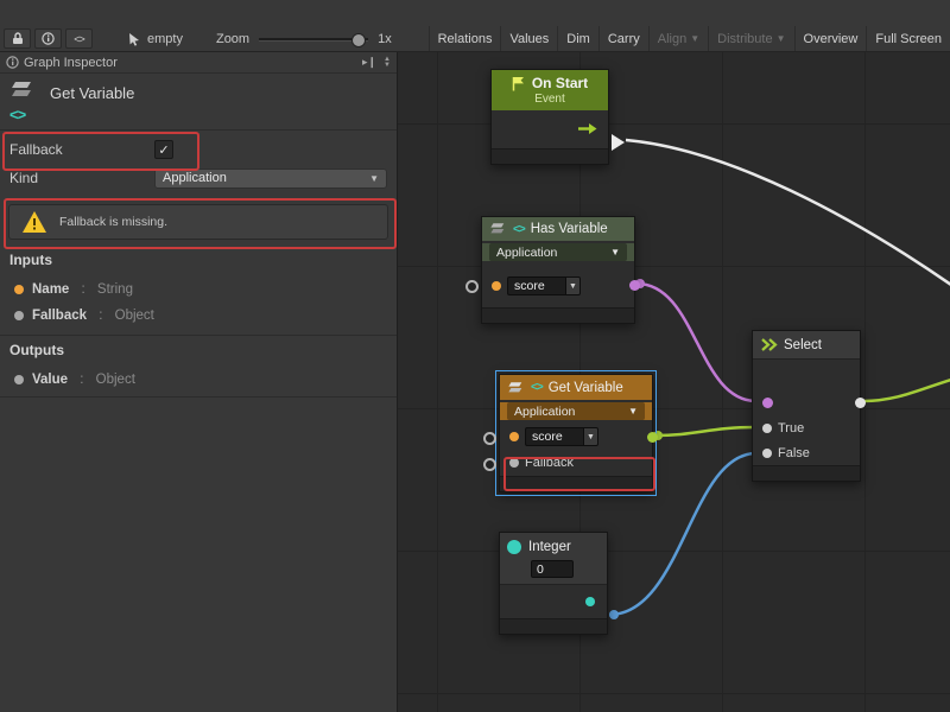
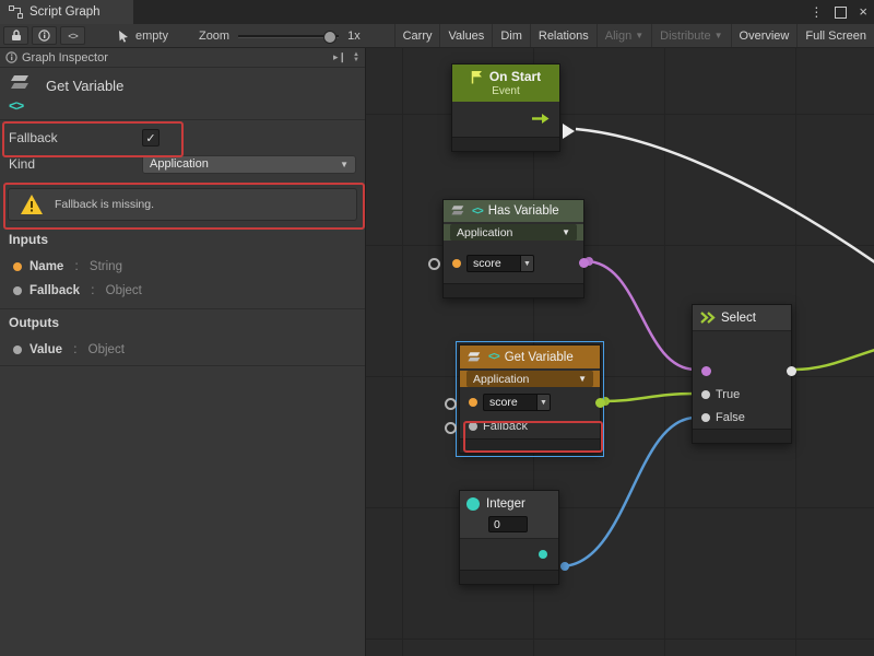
+ Script Graph
+ ⋮
+ ×
  <>
  empty
  Zoom
  1x
- Relations
+ Carry
  Values
  Dim
- Carry
+ Relations
  Align
  ▼
  Distribute
  ▼
  Overview
  Full Screen
  Graph Inspector
  ▸❙
  <>
  Get Variable
  Fallback
  ✓
  Kind
  Application
  ▼
  Fallback is missing.
  Inputs
  Name
  :
  String
  Fallback
  :
  Object
  Outputs
  Value
  :
  Object
  On Start
  Event
  <>
  Has Variable
  Application
  ▼
  score
  <>
  Get Variable
  Application
  ▼
  score
  Fallback
  Select
  True
  False
  Integer
  0
